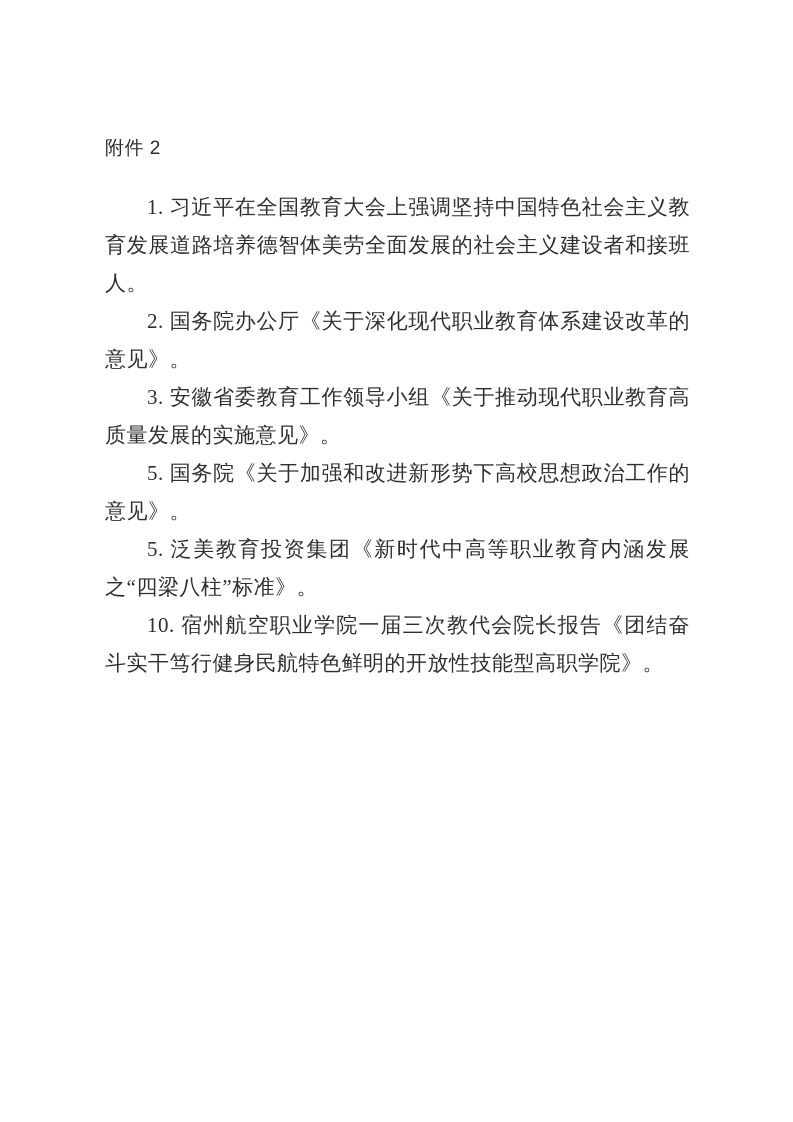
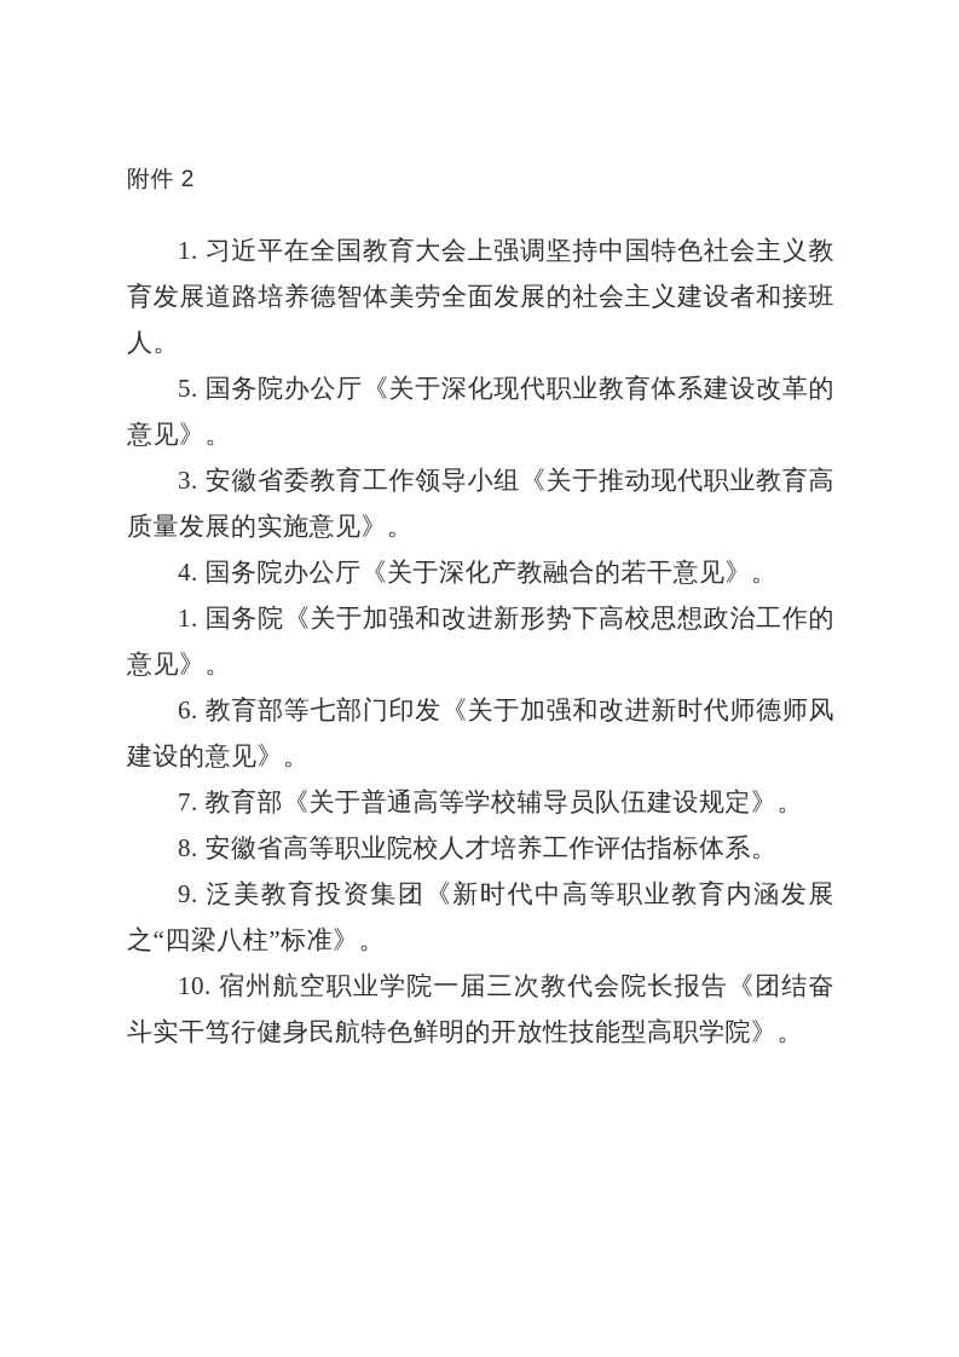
  附件 2
  1. 习近平在全国教育大会上强调坚持中国特色社会主义教育发展道路培养德智体美劳全面发展的社会主义建设者和接班人。
- 2. 国务院办公厅《关于深化现代职业教育体系建设改革的意见》。
+ 5. 国务院办公厅《关于深化现代职业教育体系建设改革的意见》。
  3. 安徽省委教育工作领导小组《关于推动现代职业教育高质量发展的实施意见》。
+ 4. 国务院办公厅《关于深化产教融合的若干意见》。
- 5. 国务院《关于加强和改进新形势下高校思想政治工作的意见》。
+ 1. 国务院《关于加强和改进新形势下高校思想政治工作的意见》。
+ 6. 教育部等七部门印发《关于加强和改进新时代师德师风建设的意见》。
+ 7. 教育部《关于普通高等学校辅导员队伍建设规定》。
+ 8. 安徽省高等职业院校人才培养工作评估指标体系。
- 5. 泛美教育投资集团《新时代中高等职业教育内涵发展之“四梁八柱”标准》。
+ 9. 泛美教育投资集团《新时代中高等职业教育内涵发展之“四梁八柱”标准》。
  10. 宿州航空职业学院一届三次教代会院长报告《团结奋斗实干笃行健身民航特色鲜明的开放性技能型高职学院》。
